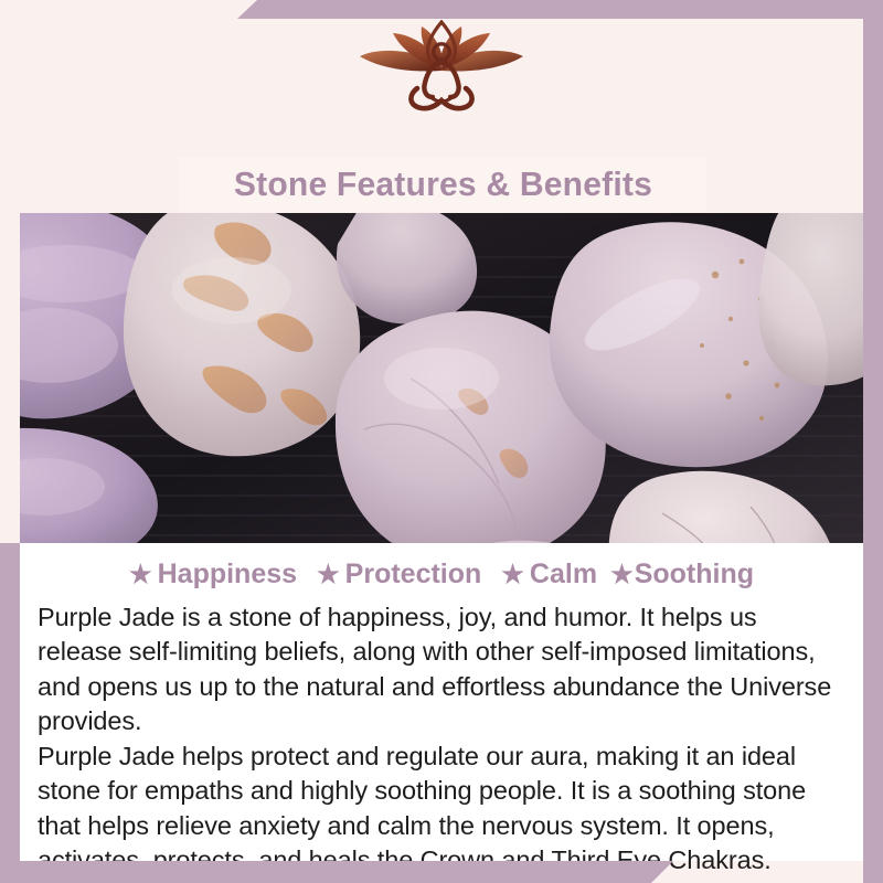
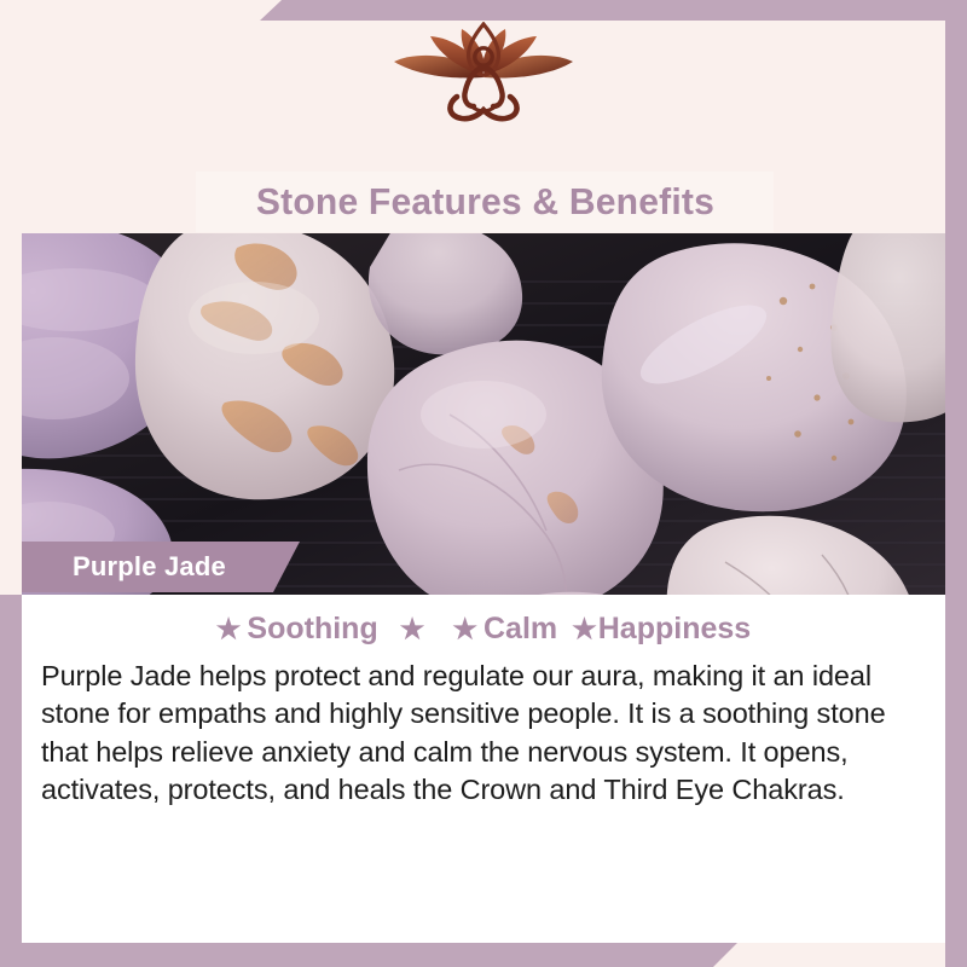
  Stone Features & Benefits
+ Purple Jade
  ★
- Happiness
+ Soothing
  ★
- Protection
  ★
  Calm
  ★
- Soothing
+ Happiness
- Purple Jade is a stone of happiness, joy, and humor. It helps us release self-limiting beliefs, along with other self-imposed limitations, and opens us up to the natural and effortless abundance the Universe provides.
- Purple Jade helps protect and regulate our aura, making it an ideal stone for empaths and highly soothing people. It is a soothing stone that helps relieve anxiety and calm the nervous system. It opens, activates, protects, and heals the Crown and Third Eye Chakras.
+ Purple Jade helps protect and regulate our aura, making it an ideal stone for empaths and highly sensitive people. It is a soothing stone that helps relieve anxiety and calm the nervous system. It opens, activates, protects, and heals the Crown and Third Eye Chakras.
